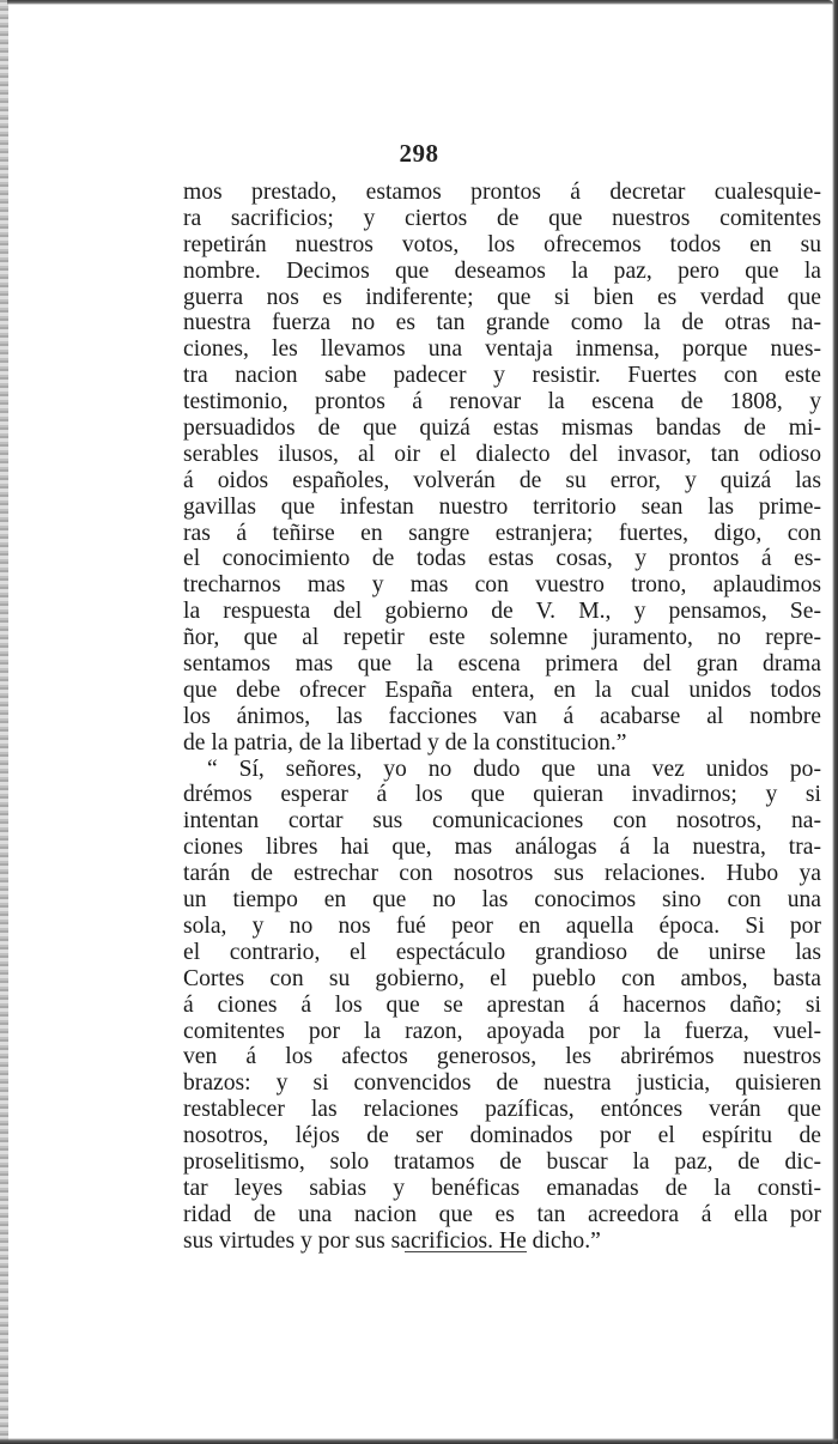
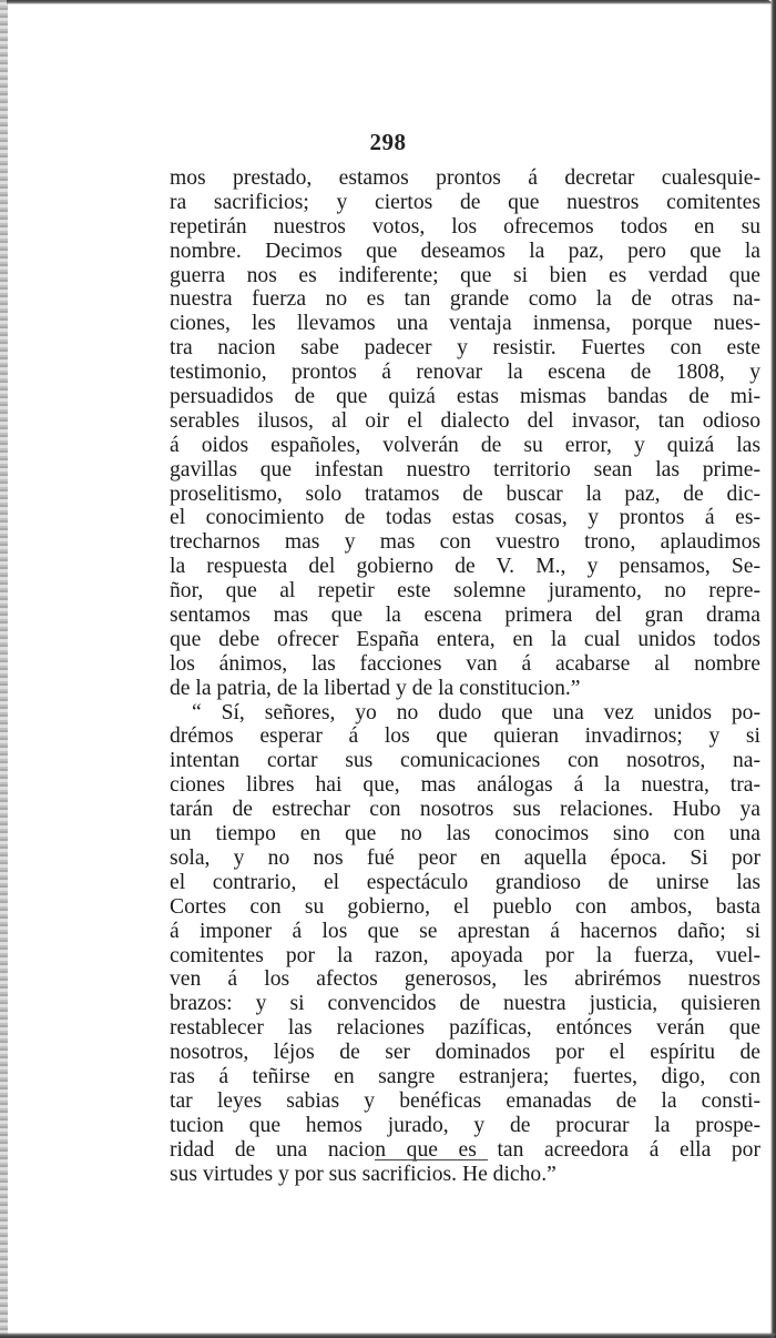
  298
  mos prestado, estamos prontos á decretar cualesquie-
  ra sacrificios; y ciertos de que nuestros comitentes
  repetirán nuestros votos, los ofrecemos todos en su
  nombre. Decimos que deseamos la paz, pero que la
  guerra nos es indiferente; que si bien es verdad que
  nuestra fuerza no es tan grande como la de otras na-
  ciones, les llevamos una ventaja inmensa, porque nues-
  tra nacion sabe padecer y resistir. Fuertes con este
  testimonio, prontos á renovar la escena de 1808, y
  persuadidos de que quizá estas mismas bandas de mi-
  serables ilusos, al oir el dialecto del invasor, tan odioso
  á oidos españoles, volverán de su error, y quizá las
  gavillas que infestan nuestro territorio sean las prime-
- ras á teñirse en sangre estranjera; fuertes, digo, con
+ proselitismo, solo tratamos de buscar la paz, de dic-
  el conocimiento de todas estas cosas, y prontos á es-
  trecharnos mas y mas con vuestro trono, aplaudimos
  la respuesta del gobierno de V. M., y pensamos, Se-
  ñor, que al repetir este solemne juramento, no repre-
  sentamos mas que la escena primera del gran drama
  que debe ofrecer España entera, en la cual unidos todos
  los ánimos, las facciones van á acabarse al nombre
  de la patria, de la libertad y de la constitucion.”
  “ Sí, señores, yo no dudo que una vez unidos po-
  drémos esperar á los que quieran invadirnos; y si
  intentan cortar sus comunicaciones con nosotros, na-
  ciones libres hai que, mas análogas á la nuestra, tra-
  tarán de estrechar con nosotros sus relaciones. Hubo ya
  un tiempo en que no las conocimos sino con una
  sola, y no nos fué peor en aquella época. Si por
  el contrario, el espectáculo grandioso de unirse las
  Cortes con su gobierno, el pueblo con ambos, basta
- á ciones á los que se aprestan á hacernos daño; si
+ á imponer á los que se aprestan á hacernos daño; si
  comitentes por la razon, apoyada por la fuerza, vuel-
  ven á los afectos generosos, les abrirémos nuestros
  brazos: y si convencidos de nuestra justicia, quisieren
  restablecer las relaciones pazíficas, entónces verán que
  nosotros, léjos de ser dominados por el espíritu de
- proselitismo, solo tratamos de buscar la paz, de dic-
+ ras á teñirse en sangre estranjera; fuertes, digo, con
  tar leyes sabias y benéficas emanadas de la consti-
+ tucion que hemos jurado, y de procurar la prospe-
  ridad de una nacion que es tan acreedora á ella por
  sus virtudes y por sus sacrificios. He dicho.”
